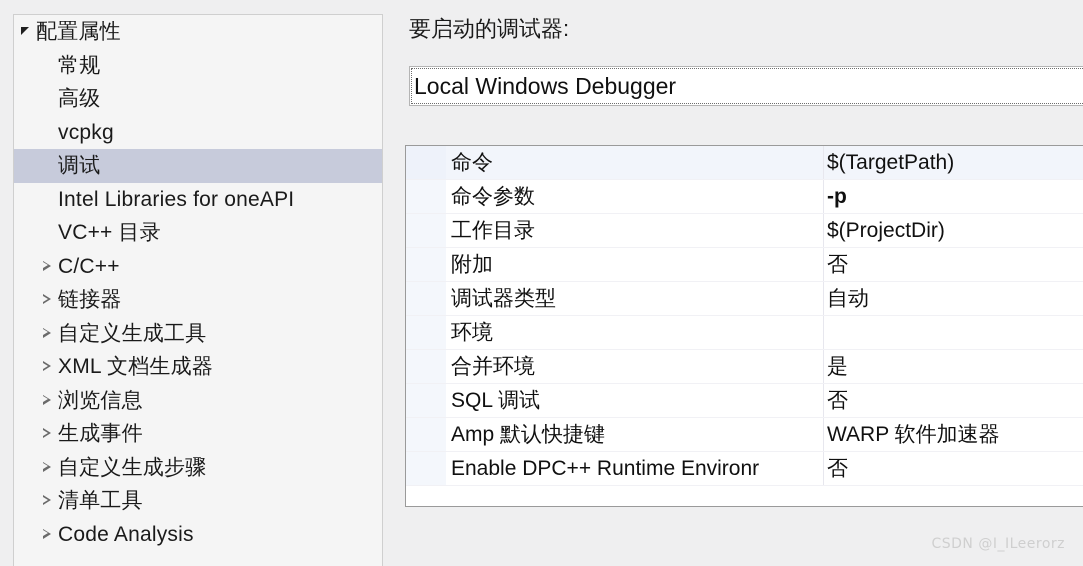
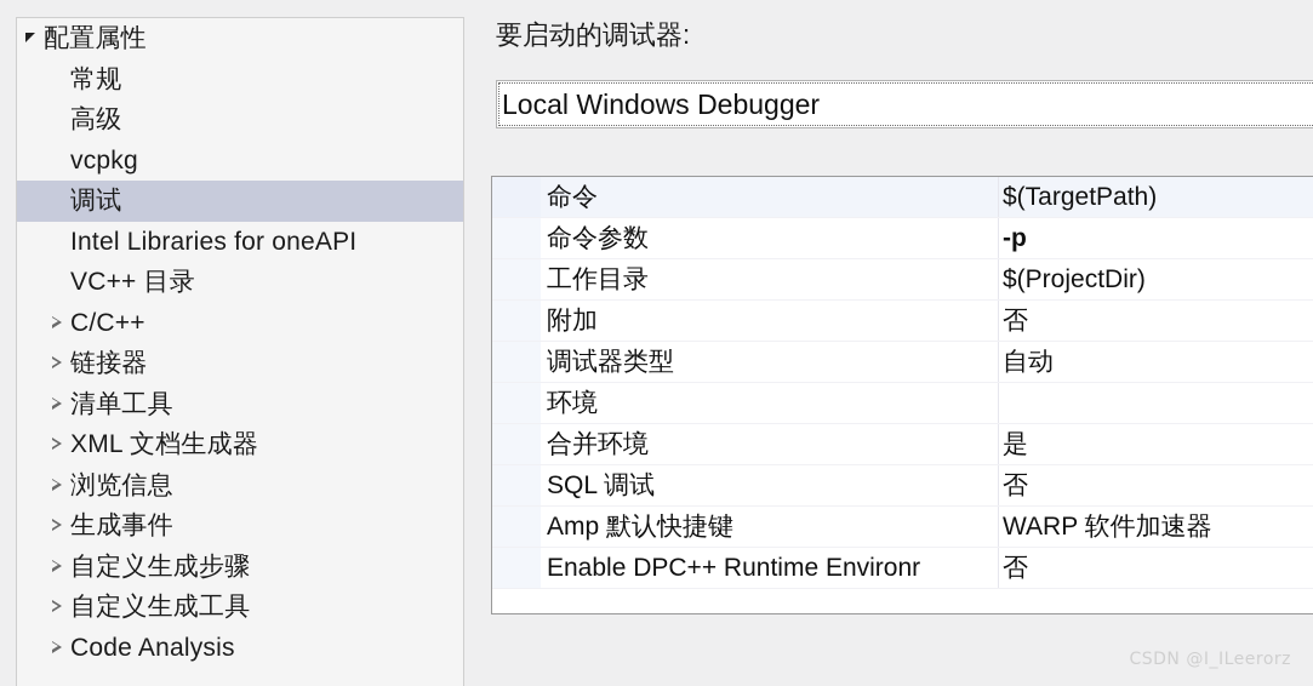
  配置属性
  常规
  高级
  vcpkg
  调试
  Intel Libraries for oneAPI
  VC++ 目录
  C/C++
  链接器
- 自定义生成工具
+ 清单工具
  XML 文档生成器
  浏览信息
  生成事件
  自定义生成步骤
- 清单工具
+ 自定义生成工具
  Code Analysis
  要启动的调试器:
  Local Windows Debugger
  命令
  $(TargetPath)
  命令参数
  -p
  工作目录
  $(ProjectDir)
  附加
  否
  调试器类型
  自动
  环境
  合并环境
  是
  SQL 调试
  否
  Amp 默认快捷键
  WARP 软件加速器
  Enable DPC++ Runtime Environr
  否
  CSDN @I_ILeerorz
